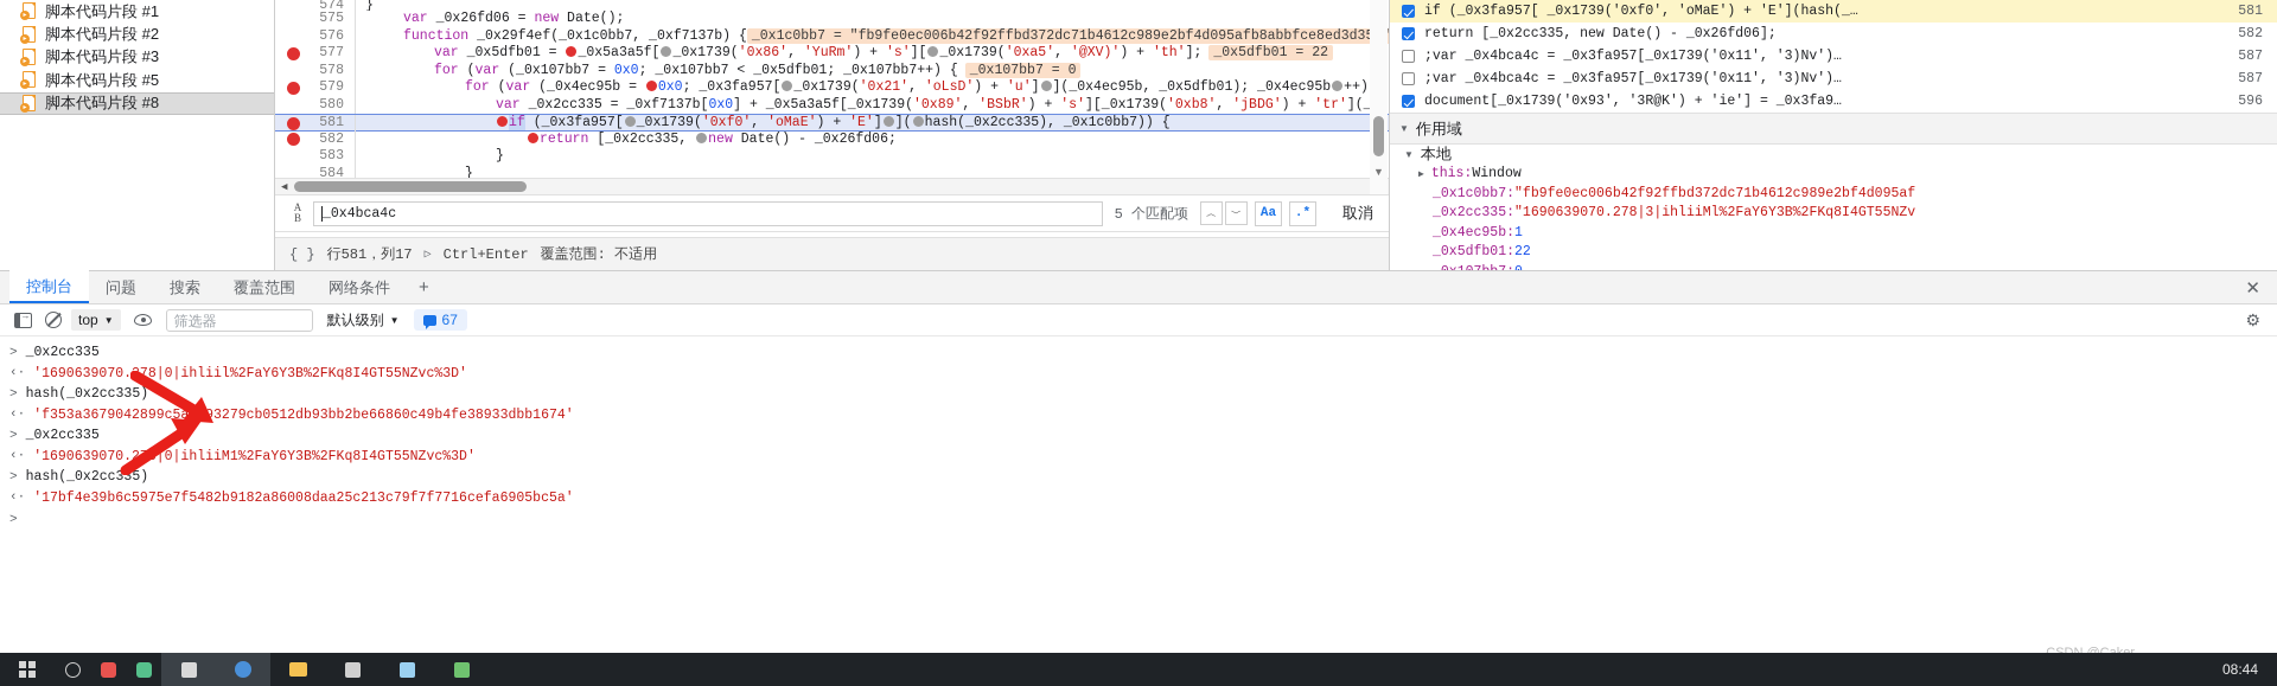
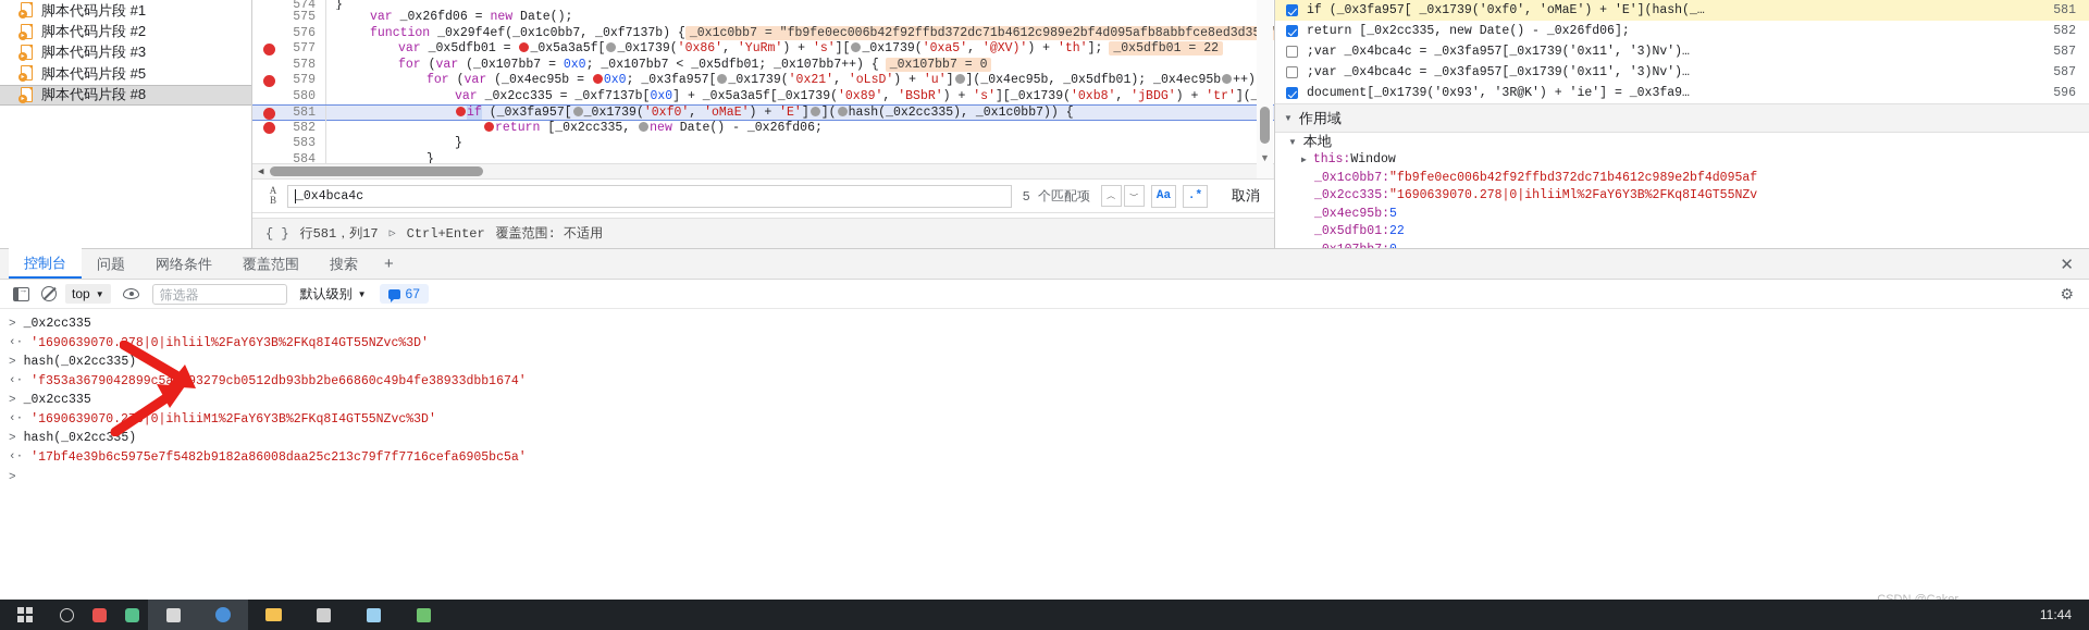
  脚本代码片段 #1
  脚本代码片段 #2
  脚本代码片段 #3
  脚本代码片段 #5
  脚本代码片段 #8
  574 }
  575 var _0x26fd06 = new Date();
  576 function _0x29f4ef(_0x1c0bb7, _0xf7137b) { _0x1c0bb7 = "fb9fe0ec006b42f92ffbd372dc71b4612c989e2bf4d095afb8abbfce8ed3d3
  577 var _0x5dfb01 = _0x5a3a5f[ _0x1739('0x86', 'YuRm') + 's'][ _0x1739('0xa5', '@XV)') + 'th']; _0x5dfb01 = 22
  578 for (var (_0x107bb7 = 0x0; _0x107bb7 < _0x5dfb01; _0x107bb7++) { _0x107bb7 = 0
  579 for (var (_0x4ec95b = 0x0; _0x3fa957[ _0x1739('0x21', 'oLsD') + 'u'] ](_0x4ec95b, _0x5dfb01); _0x4ec95b ++)
  580 var _0x2cc335 = _0xf7137b[0x0] + _0x5a3a5f[_0x1739('0x89', 'BSbR') + 's'][_0x1739('0xb8', 'jBDG') + 'tr'](_
  581 if (_0x3fa957[ _0x1739('0xf0', 'oMaE') + 'E'] ]( hash(_0x2cc335), _0x1c0bb7)) {
  582 return [_0x2cc335, new Date() - _0x26fd06;
  583 }
  584 }
  ◀
  A
  B
  _0x4bca4c
  5 个匹配项
  ︿
  ﹀
  Aa
  .*
  取消
  { }
  行581，列17
  ▷
  Ctrl+Enter
  覆盖范围: 不适用
  ▼
  if (_0x3fa957[ _0x1739('0xf0', 'oMaE') + 'E'](hash(_…
  581
  return [_0x2cc335, new Date() - _0x26fd06];
  582
  ;var _0x4bca4c = _0x3fa957[_0x1739('0x11', '3)Nv')…
  587
  ;var _0x4bca4c = _0x3fa957[_0x1739('0x11', '3)Nv')…
  587
  document[_0x1739('0x93', '3R@K') + 'ie'] = _0x3fa9…
  596
  ▼
  作用域
  ▼
  本地
  ▶
  this:
  Window
  _0x1c0bb7:
  "fb9fe0ec006b42f92ffbd372dc71b4612c989e2bf4d095af
  _0x2cc335:
- "1690639070.278|3|ihliiMl%2FaY6Y3B%2FKq8I4GT55NZv
+ "1690639070.278|0|ihliiMl%2FaY6Y3B%2FKq8I4GT55NZv
  _0x4ec95b:
- 1
+ 5
  _0x5dfb01:
  22
  控制台
  问题
- 搜索
+ 网络条件
  覆盖范围
- 网络条件
+ 搜索
  +
  ✕
  top
  ▼
  筛选器
  默认级别
  ▼
  67
  ⚙
  >
  _0x2cc335
  ‹·
  '1690639070.78|0|ihliil%2FaY6Y3B%2FKq8I4GT55NZvc%3D'
  >
  hash(_0x2cc335)
  ‹·
  'f353a3679042899c5a3279cb0512db93bb2be66860c49b4fe38933dbb1674'
  >
  _0x2cc335
  ‹·
  '1690639070.2|0|ihliiM1%2FaY6Y3B%2FKq8I4GT55NZvc%3D'
  >
  hash(_0x2cc335)
  ‹·
  '17bf4e39b6c5975e7f5482b9182a86008daa25c213c79f7f7716cefa6905bc5a'
  >
- 08:44
+ 11:44
